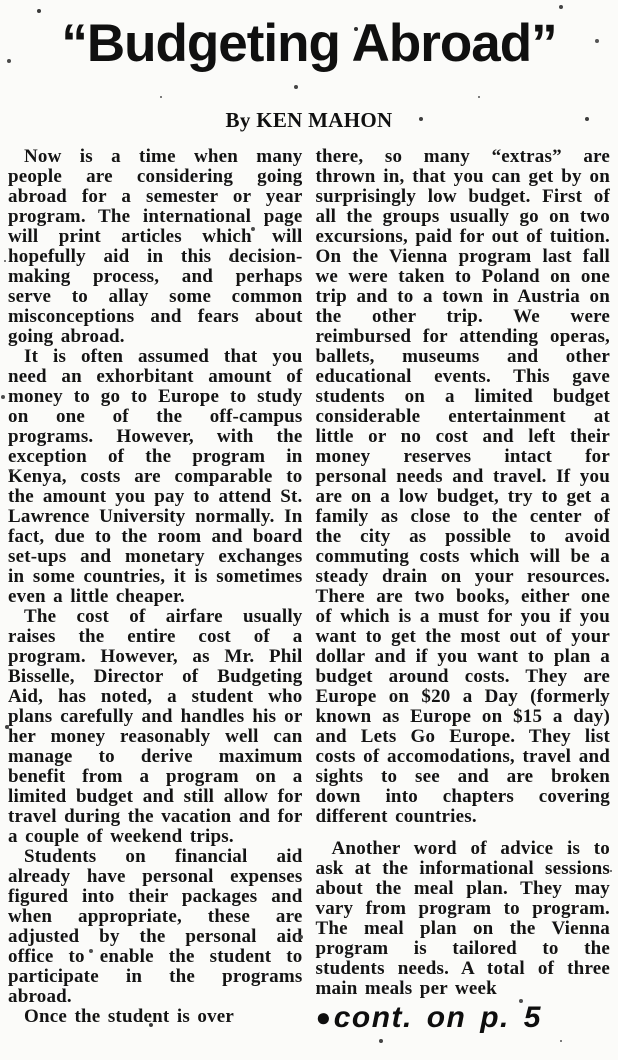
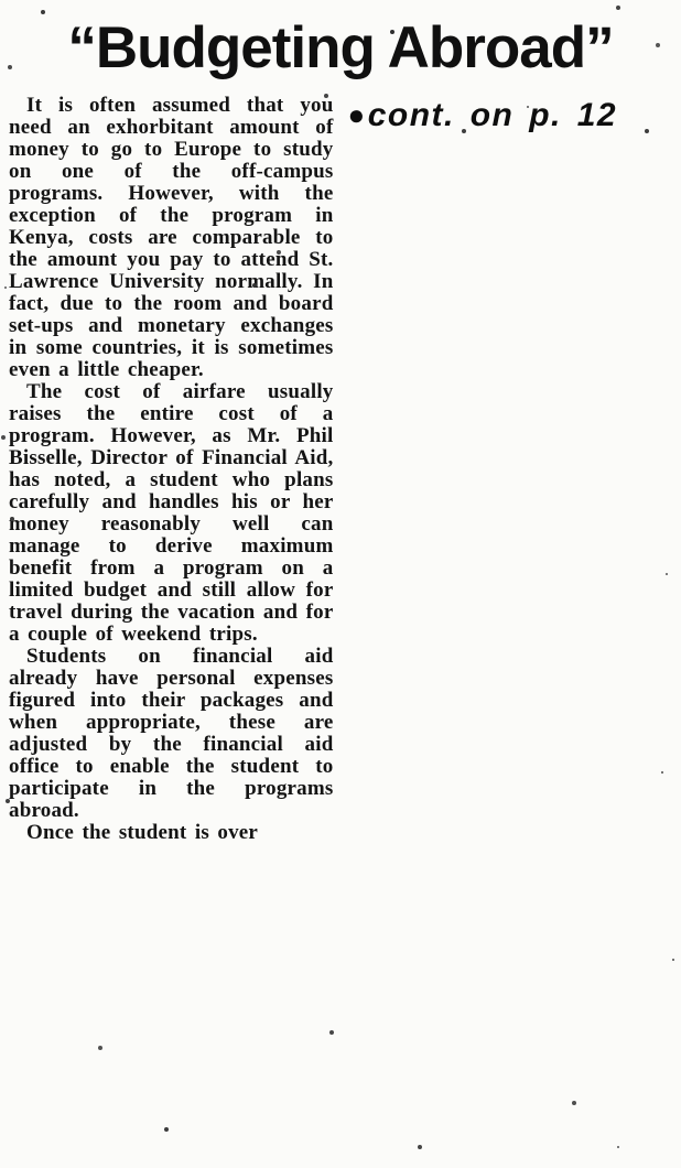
  “Budgeting Abroad”
- By KEN MAHON
- Now is a time when many people are considering going abroad for a semester or year program. The international page will print articles which will hopefully aid in this decision-making process, and perhaps serve to allay some common misconceptions and fears about going abroad.
  It is often assumed that you need an exhorbitant amount of money to go to Europe to study on one of the off-campus programs. However, with the exception of the program in Kenya, costs are comparable to the amount you pay to attend St. Lawrence University normally. In fact, due to the room and board set-ups and monetary exchanges in some countries, it is sometimes even a little cheaper.
- The cost of airfare usually raises the entire cost of a program. However, as Mr. Phil Bisselle, Director of Budgeting Aid, has noted, a student who plans carefully and handles his or her money reasonably well can manage to derive maximum benefit from a program on a limited budget and still allow for travel during the vacation and for a couple of weekend trips.
+ The cost of airfare usually raises the entire cost of a program. However, as Mr. Phil Bisselle, Director of Financial Aid, has noted, a student who plans carefully and handles his or her money reasonably well can manage to derive maximum benefit from a program on a limited budget and still allow for travel during the vacation and for a couple of weekend trips.
- Students on financial aid already have personal expenses figured into their packages and when appropriate, these are adjusted by the personal aid office to enable the student to participate in the programs abroad.
+ Students on financial aid already have personal expenses figured into their packages and when appropriate, these are adjusted by the financial aid office to enable the student to participate in the programs abroad.
  Once the student is over
- there, so many “extras” are thrown in, that you can get by on surprisingly low budget. First of all the groups usually go on two excursions, paid for out of tuition. On the Vienna program last fall we were taken to Poland on one trip and to a town in Austria on the other trip. We were reimbursed for attending operas, ballets, museums and other educational events. This gave students on a limited budget considerable entertainment at little or no cost and left their money reserves intact for personal needs and travel. If you are on a low budget, try to get a family as close to the center of the city as possible to avoid commuting costs which will be a steady drain on your resources. There are two books, either one of which is a must for you if you want to get the most out of your dollar and if you want to plan a budget around costs. They are Europe on $20 a Day (formerly known as Europe on $15 a day) and Lets Go Europe. They list costs of accomodations, travel and sights to see and are broken down into chapters covering different countries.
- Another word of advice is to ask at the informational sessions about the meal plan. They may vary from program to program. The meal plan on the Vienna program is tailored to the students needs. A total of three main meals per week
- ●cont. on p. 5
+ ●cont. on p. 12
